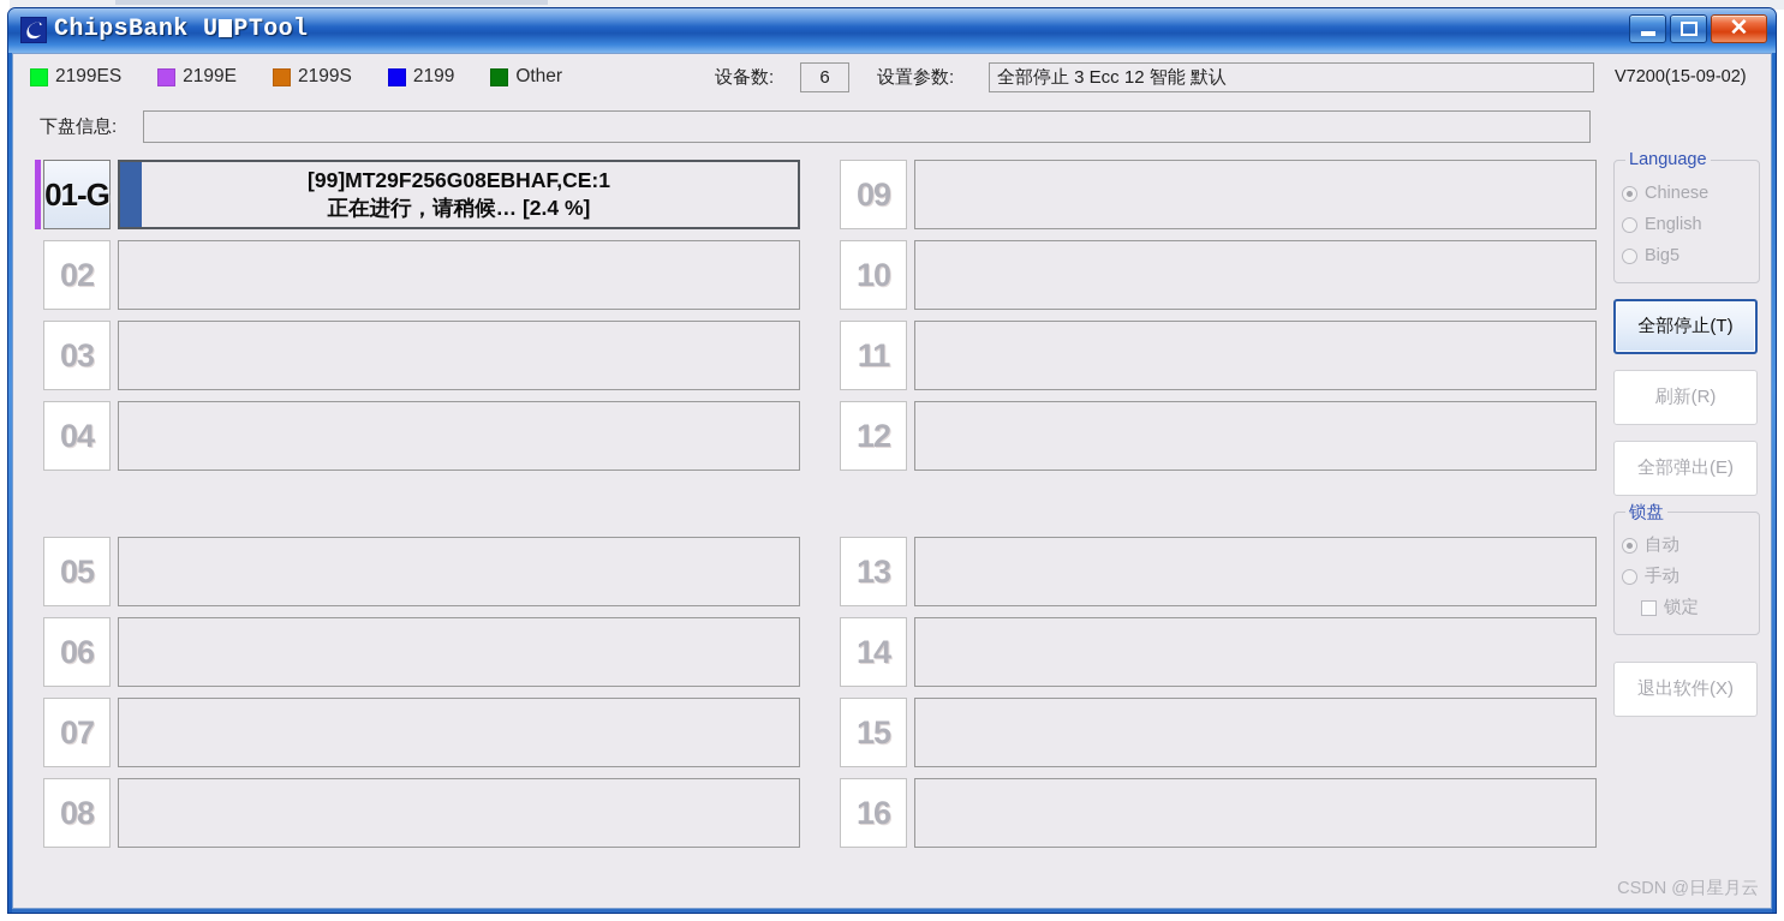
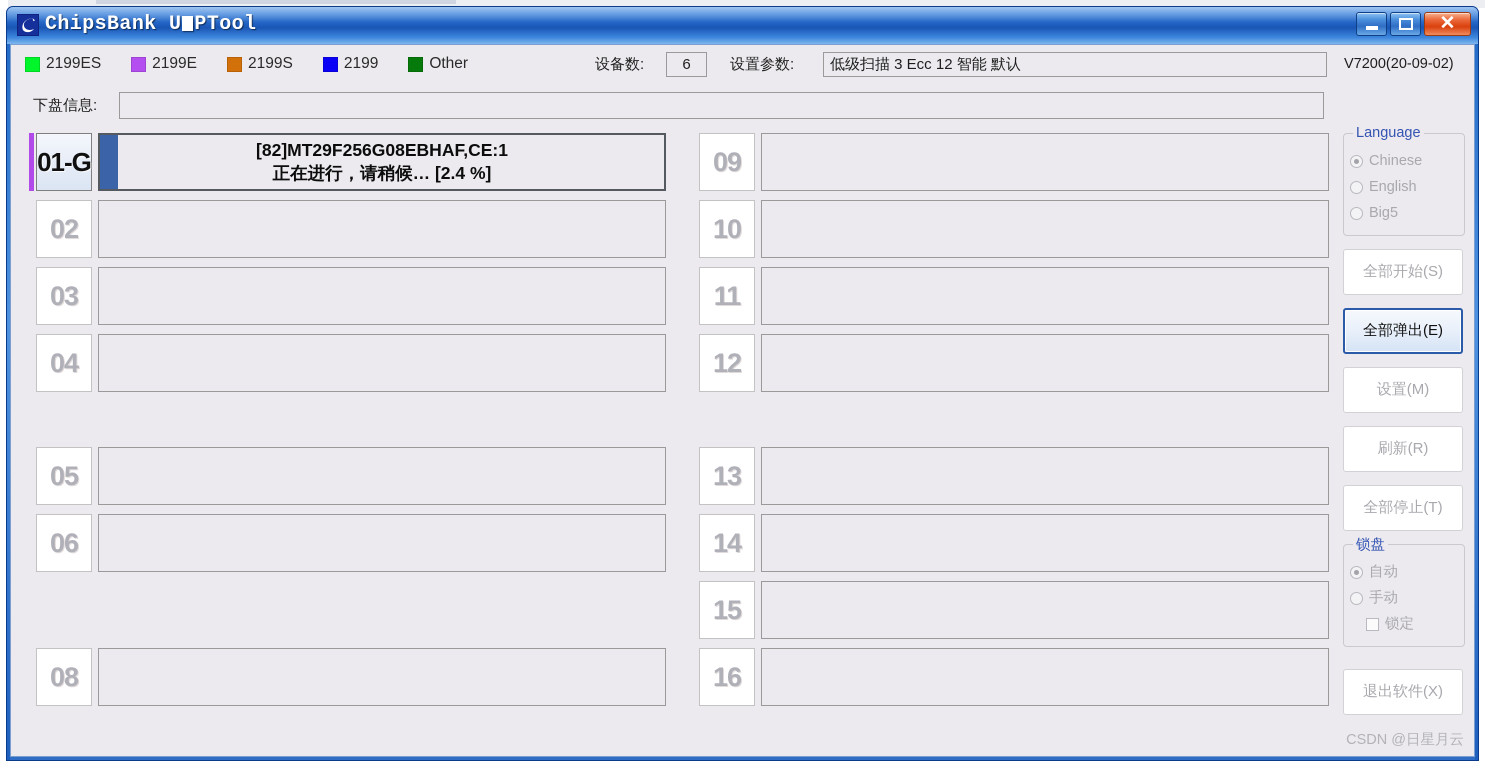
  ChipsBank U PTool
  ✕
  2199ES
  2199E
  2199S
  2199
  Other
  设备数:
  6
  设置参数:
- 全部停止 3 Ecc 12 智能 默认
+ 低级扫描 3 Ecc 12 智能 默认
- V7200(15-09-02)
+ V7200(20-09-02)
  下盘信息:
  01-G
- [99]MT29F256G08EBHAF,CE:1
+ [82]MT29F256G08EBHAF,CE:1
  正在进行，请稍候… [2.4 %]
  02
  03
  04
  05
  06
- 07
  08
  09
  10
  11
  12
  13
  14
  15
  16
  Language
  Chinese
  English
  Big5
+ 全部开始(S)
- 全部停止(T)
+ 全部弹出(E)
+ 设置(M)
  刷新(R)
- 全部弹出(E)
+ 全部停止(T)
  锁盘
  自动
  手动
  锁定
  退出软件(X)
  CSDN @日星月云
